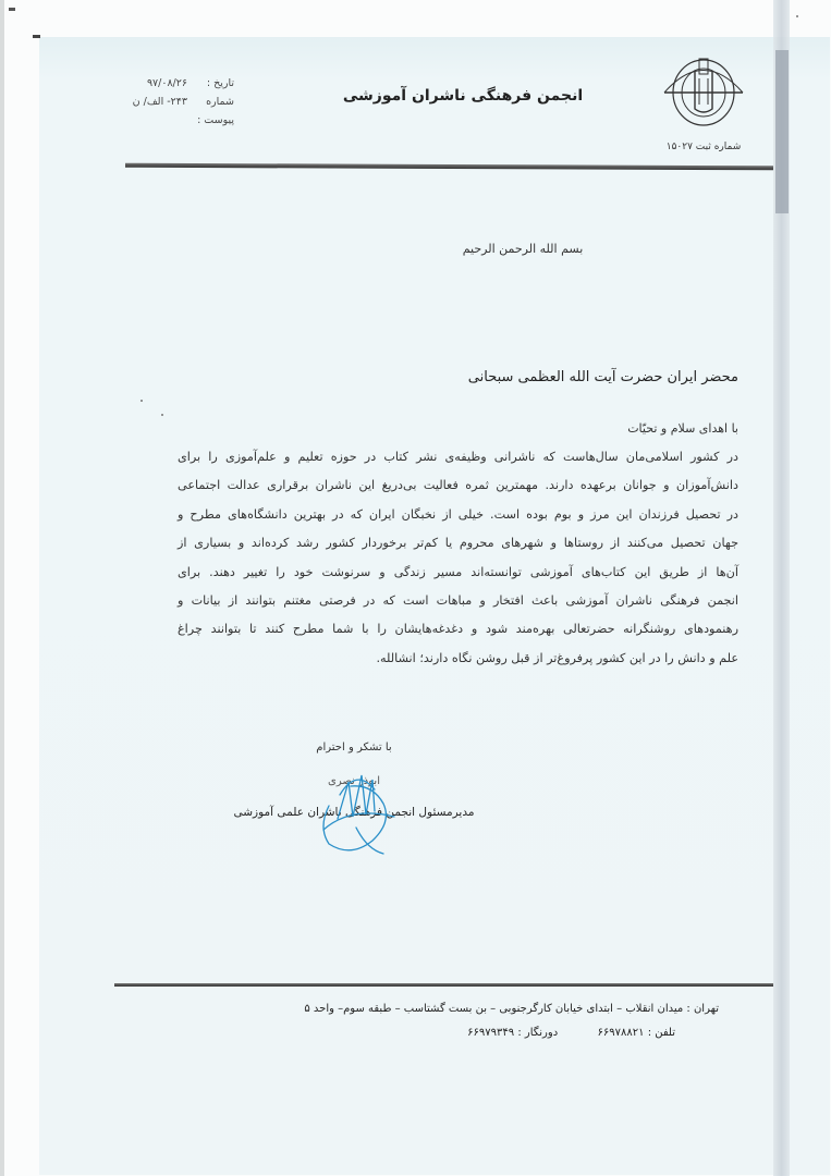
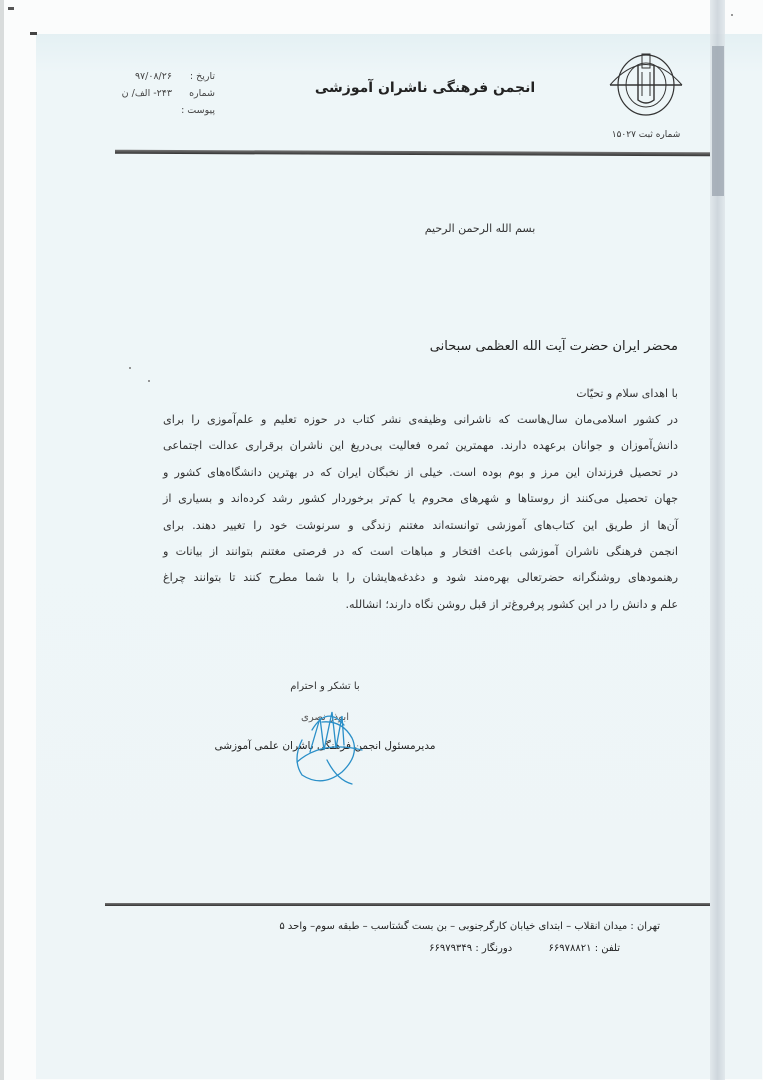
  شماره ثبت ۱۵۰۲۷
  انجمن فرهنگی ناشران آموزشی
  تاریخ : ۹۷/۰۸/۲۶
  شماره ۲۴۳- الف/ ن
  پیوست :
  بسم الله الرحمن الرحیم
  محضر ایران حضرت آیت الله العظمی سبحانی
  با اهدای سلام و تحیّات
  در کشور اسلامی‌مان سال‌هاست که ناشرانی وظیفه‌ی نشر کتاب در حوزه تعلیم و علم‌آموزی را برای
  دانش‌آموزان و جوانان برعهده دارند. مهمترین ثمره فعالیت بی‌دریغ این ناشران برقراری عدالت اجتماعی
- در تحصیل فرزندان این مرز و بوم بوده است. خیلی از نخبگان ایران که در بهترین دانشگاه‌های مطرح و
+ در تحصیل فرزندان این مرز و بوم بوده است. خیلی از نخبگان ایران که در بهترین دانشگاه‌های کشور و
  جهان تحصیل می‌کنند از روستاها و شهرهای محروم یا کم‌تر برخوردار کشور رشد کرده‌اند و بسیاری از
- آن‌ها از طریق این کتاب‌های آموزشی توانسته‌اند مسیر زندگی و سرنوشت خود را تغییر دهند. برای
+ آن‌ها از طریق این کتاب‌های آموزشی توانسته‌اند مغتنم زندگی و سرنوشت خود را تغییر دهند. برای
  انجمن فرهنگی ناشران آموزشی باعث افتخار و مباهات است که در فرصتی مغتنم بتوانند از بیانات و
  رهنمودهای روشنگرانه حضرتعالی بهره‌مند شود و دغدغه‌هایشان را با شما مطرح کنند تا بتوانند چراغ
  علم و دانش را در این کشور پرفروغ‌تر از قبل روشن نگاه دارند؛ انشالله.
  با تشکر و احترام
  مدیرمسئول انجمن فرهنگیاشران علمی آموزشی
  تهران : میدان انقلاب – ابتدای خیابان کارگرجنوبی – بن بست گشتاسب – طبقه سوم– واحد ۵
  تلفن : ۶۶۹۷۸۸۲۱ دورنگار : ۶۶۹۷۹۳۴۹
